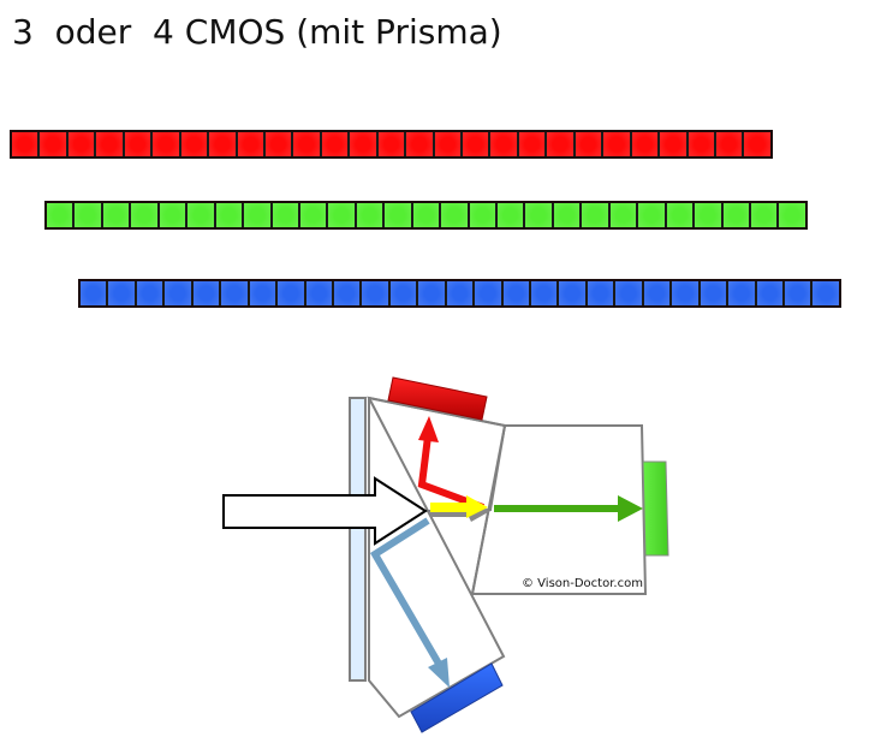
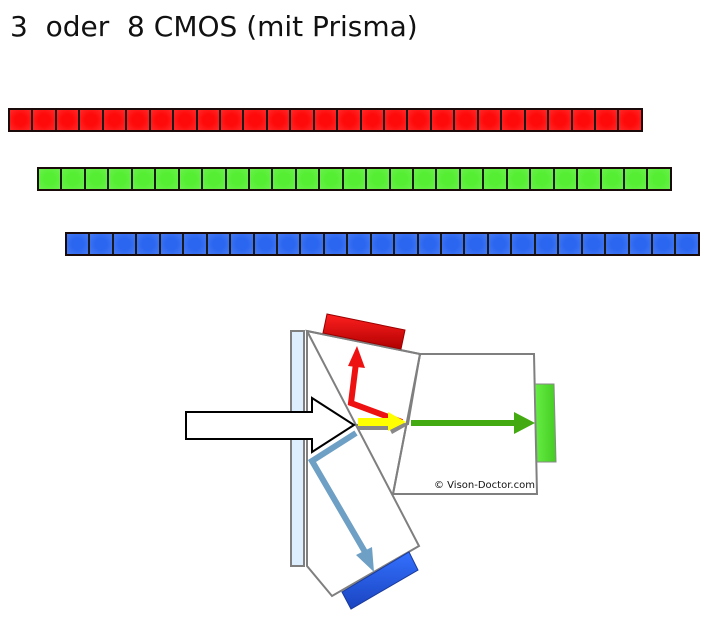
- 3 oder 4 CMOS (mit Prisma)
+ 3 oder 8 CMOS (mit Prisma)
  © Vison-Doctor.com
